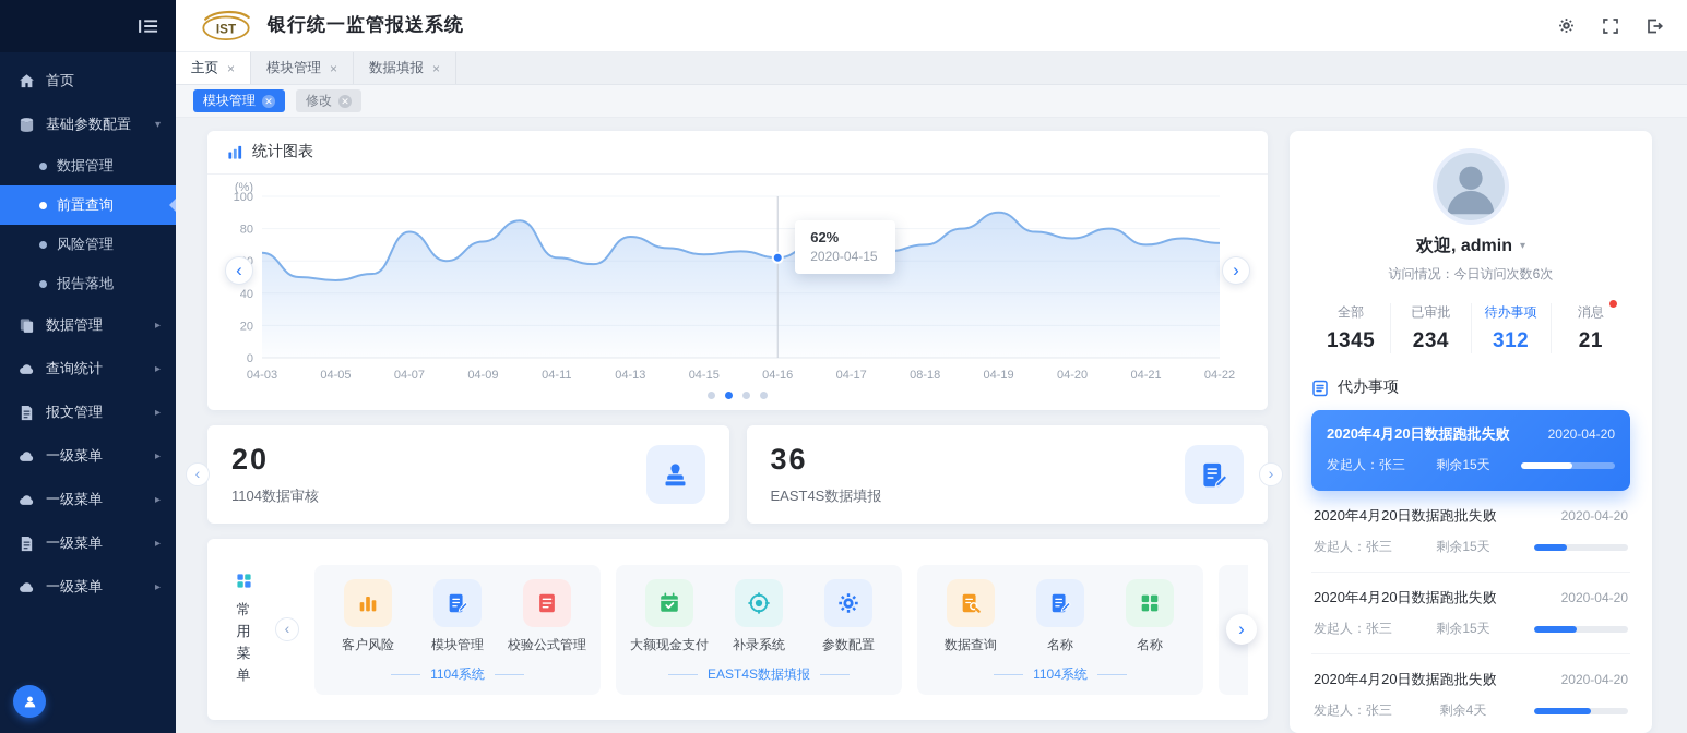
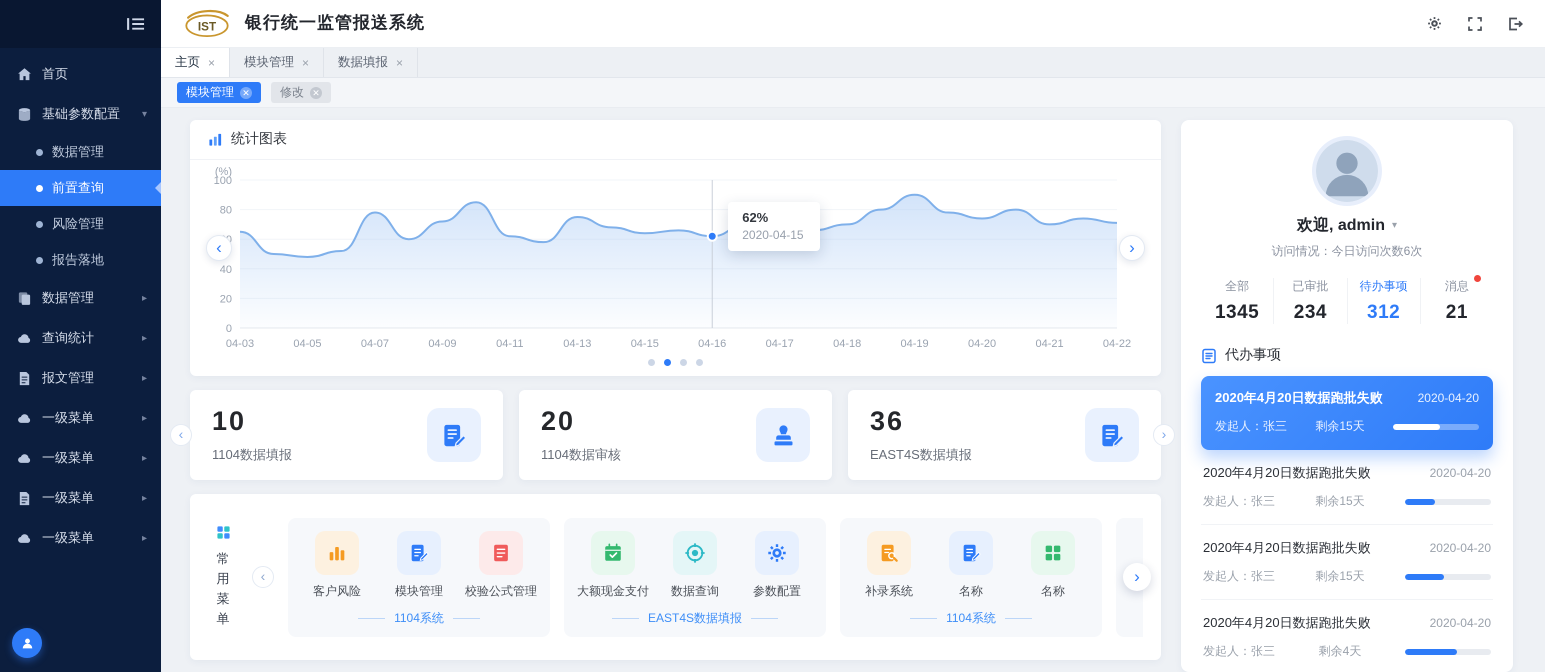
  首页
  基础参数配置
  ▾
  数据管理
  前置查询
  风险管理
  报告落地
  数据管理
  ▸
  查询统计
  ▸
  报文管理
  ▸
  一级菜单
  ▸
  一级菜单
  ▸
  一级菜单
  ▸
  一级菜单
  ▸
  IST
  银行统一监管报送系统
  主页
  ×
  模块管理
  ×
  数据填报
  ×
  模块管理
  ✕
  修改
  ✕
  统计图表
  0
  20
  40
  80
  100
  (%)
  04-03
  04-05
  04-07
  04-09
  04-11
  04-13
  04-15
  04-16
  04-17
- 08-18
+ 04-18
  04-19
  04-20
  04-21
  04-22
  62%
  2020-04-15
  ‹
  ›
  ‹
+ 10
+ 1104数据填报
  20
  1104数据审核
  36
  EAST4S数据填报
  ›
  常用菜单
  ‹
  客户风险
  模块管理
  校验公式管理
  1104系统
  大额现金支付
- 补录系统
+ 数据查询
  参数配置
  EAST4S数据填报
- 数据查询
+ 补录系统
  名称
  名称
  1104系统
  ›
  欢迎, admin
  ▾
  访问情况：今日访问次数6次
  全部
  1345
  已审批
  234
  待办事项
  312
  消息
  21
  代办事项
  2020年4月20日数据跑批失败
  2020-04-20
  发起人：张三
  剩余15天
  2020年4月20日数据跑批失败
  2020-04-20
  发起人：张三
  剩余15天
  2020年4月20日数据跑批失败
  2020-04-20
  发起人：张三
  剩余15天
  2020年4月20日数据跑批失败
  2020-04-20
  发起人：张三
  剩余4天
